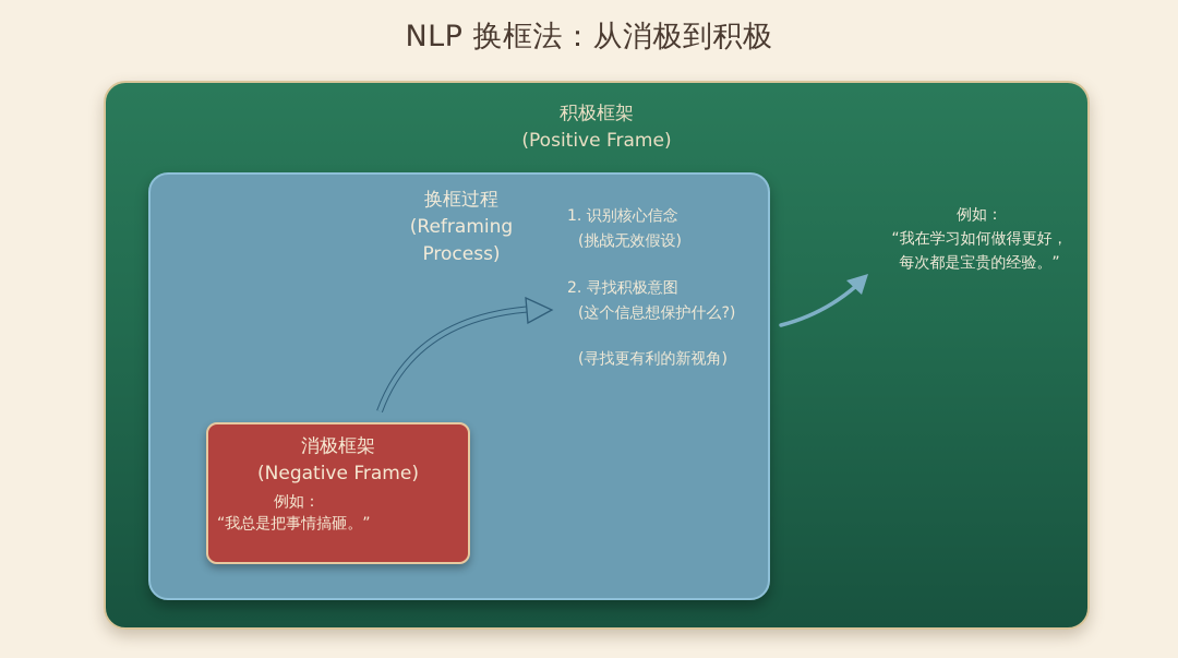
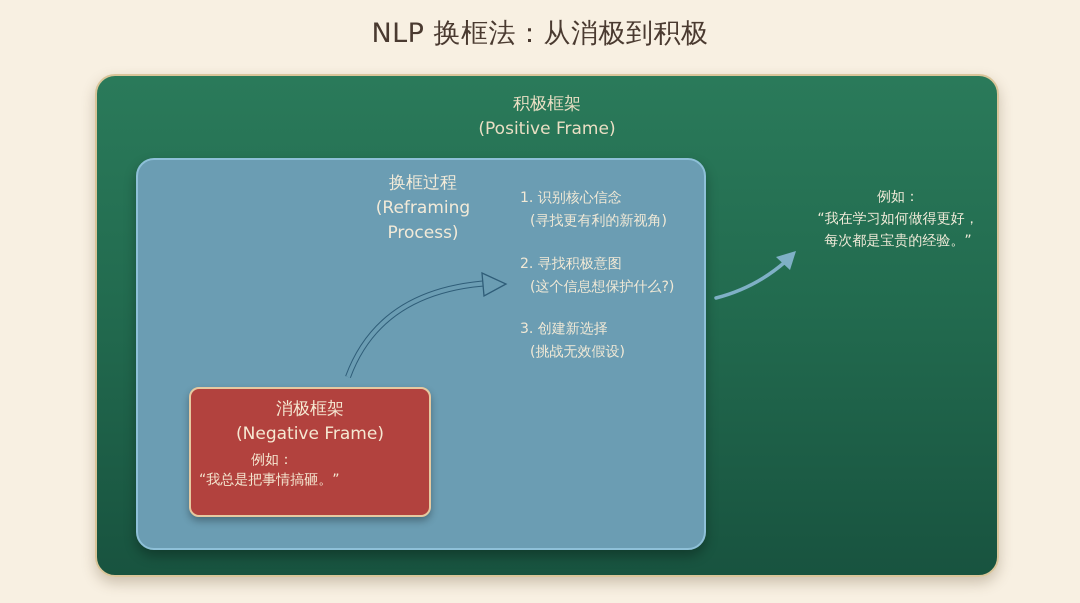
  NLP 换框法：从消极到积极
  积极框架
  (Positive Frame)
  换框过程
  (Reframing Process)
  1. 识别核心信念
- (挑战无效假设)
+ (寻找更有利的新视角)
  2. 寻找积极意图
  (这个信息想保护什么?)
+ 3. 创建新选择
- (寻找更有利的新视角)
+ (挑战无效假设)
  消极框架
  (Negative Frame)
  例如：
  “我总是把事情搞砸。”
  例如：
  “我在学习如何做得更好，
  每次都是宝贵的经验。”
